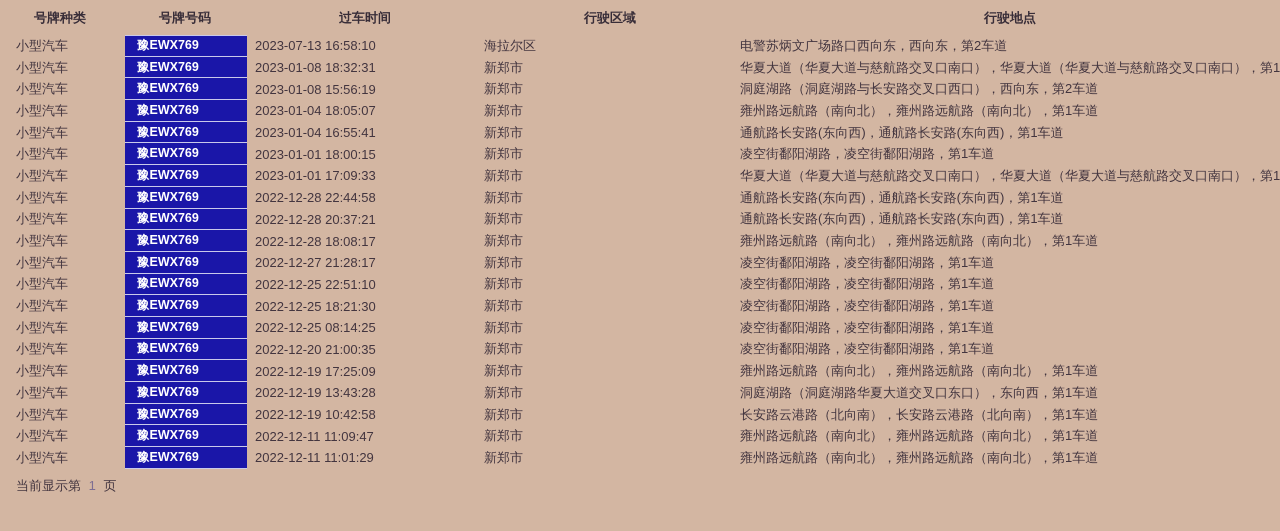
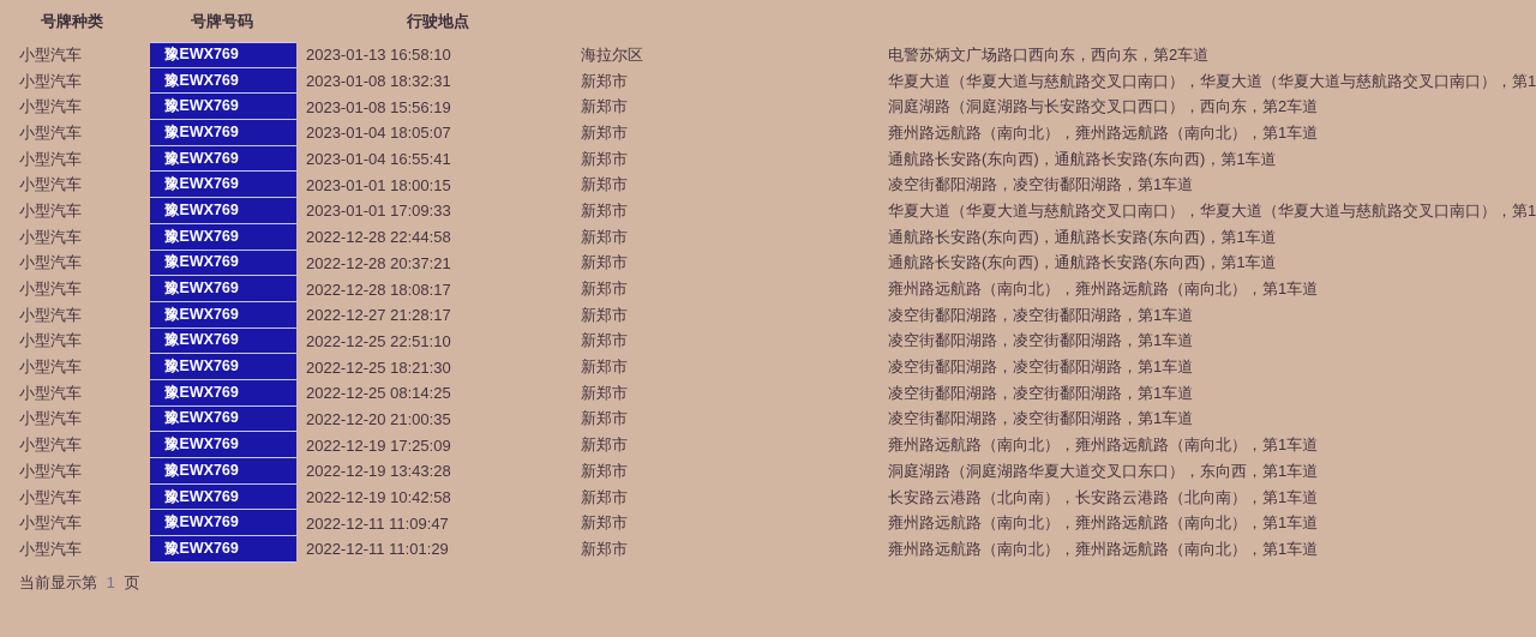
  号牌种类
  号牌号码
- 过车时间
- 行驶区域
  行驶地点
  小型汽车
  豫EWX769
- 2023-07-13 16:58:10
+ 2023-01-13 16:58:10
  海拉尔区
  电警苏炳文广场路口西向东，西向东，第2车道
  小型汽车
  豫EWX769
  2023-01-08 18:32:31
  新郑市
  华夏大道（华夏大道与慈航路交叉口南口），华夏大道（华夏大道与慈航路交叉口南口），第1
  小型汽车
  豫EWX769
  2023-01-08 15:56:19
  新郑市
  洞庭湖路（洞庭湖路与长安路交叉口西口），西向东，第2车道
  小型汽车
  豫EWX769
  2023-01-04 18:05:07
  新郑市
  雍州路远航路（南向北），雍州路远航路（南向北），第1车道
  小型汽车
  豫EWX769
  2023-01-04 16:55:41
  新郑市
  通航路长安路(东向西)，通航路长安路(东向西)，第1车道
  小型汽车
  豫EWX769
  2023-01-01 18:00:15
  新郑市
  凌空街鄱阳湖路，凌空街鄱阳湖路，第1车道
  小型汽车
  豫EWX769
  2023-01-01 17:09:33
  新郑市
  华夏大道（华夏大道与慈航路交叉口南口），华夏大道（华夏大道与慈航路交叉口南口），第1
  小型汽车
  豫EWX769
  2022-12-28 22:44:58
  新郑市
  通航路长安路(东向西)，通航路长安路(东向西)，第1车道
  小型汽车
  豫EWX769
  2022-12-28 20:37:21
  新郑市
  通航路长安路(东向西)，通航路长安路(东向西)，第1车道
  小型汽车
  豫EWX769
  2022-12-28 18:08:17
  新郑市
  雍州路远航路（南向北），雍州路远航路（南向北），第1车道
  小型汽车
  豫EWX769
  2022-12-27 21:28:17
  新郑市
  凌空街鄱阳湖路，凌空街鄱阳湖路，第1车道
  小型汽车
  豫EWX769
  2022-12-25 22:51:10
  新郑市
  凌空街鄱阳湖路，凌空街鄱阳湖路，第1车道
  小型汽车
  豫EWX769
  2022-12-25 18:21:30
  新郑市
  凌空街鄱阳湖路，凌空街鄱阳湖路，第1车道
  小型汽车
  豫EWX769
  2022-12-25 08:14:25
  新郑市
  凌空街鄱阳湖路，凌空街鄱阳湖路，第1车道
  小型汽车
  豫EWX769
  2022-12-20 21:00:35
  新郑市
  凌空街鄱阳湖路，凌空街鄱阳湖路，第1车道
  小型汽车
  豫EWX769
  2022-12-19 17:25:09
  新郑市
  雍州路远航路（南向北），雍州路远航路（南向北），第1车道
  小型汽车
  豫EWX769
  2022-12-19 13:43:28
  新郑市
  洞庭湖路（洞庭湖路华夏大道交叉口东口），东向西，第1车道
  小型汽车
  豫EWX769
  2022-12-19 10:42:58
  新郑市
  长安路云港路（北向南），长安路云港路（北向南），第1车道
  小型汽车
  豫EWX769
  2022-12-11 11:09:47
  新郑市
  雍州路远航路（南向北），雍州路远航路（南向北），第1车道
  小型汽车
  豫EWX769
  2022-12-11 11:01:29
  新郑市
  雍州路远航路（南向北），雍州路远航路（南向北），第1车道
  当前显示第 1 页
